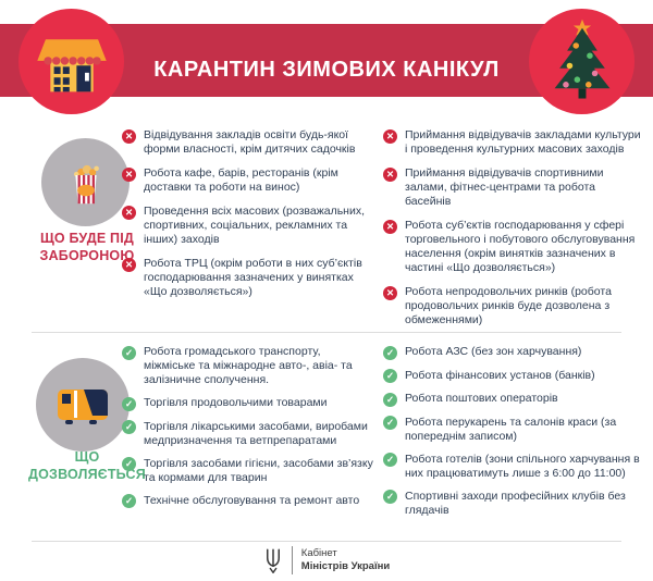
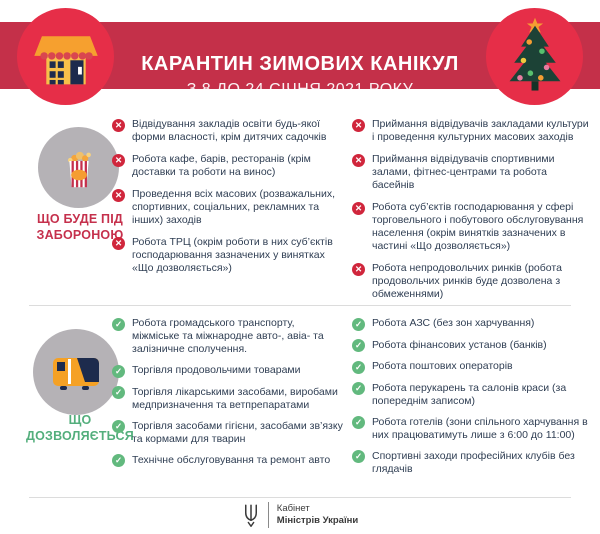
  КАРАНТИН ЗИМОВИХ КАНІКУЛ
+ З 8 ДО 24 СІЧНЯ 2021 РОКУ
  ЩО БУДЕ ПІД
  ЗАБОРОНОЮ
  ✕
  Відвідування закладів освіти будь-якої форми власності, крім дитячих садочків
  ✕
  Робота кафе, барів, ресторанів (крім доставки та роботи на винос)
  ✕
  Проведення всіх масових (розважальних, спортивних, соціальних, рекламних та інших) заходів
  ✕
  Робота ТРЦ (окрім роботи в них суб’єктів господарювання зазначених у винятках «Що дозволяється»)
  ✕
  Приймання відвідувачів закладами культури і проведення культурних масових заходів
  ✕
  Приймання відвідувачів спортивними залами, фітнес-центрами та робота басейнів
  ✕
  Робота суб’єктів господарювання у сфері торговельного і побутового обслуговування населення (окрім винятків зазначених в частині «Що дозволяється»)
  ✕
  Робота непродовольчих ринків (робота продовольчих ринків буде дозволена з обмеженнями)
  ЩО
  ДОЗВОЛЯЄТЬСЯ
  ✓
  Робота громадського транспорту, міжміське та міжнародне авто-, авіа- та залізничне сполучення.
  ✓
  Торгівля продовольчими товарами
  ✓
  Торгівля лікарськими засобами, виробами медпризначення та ветпрепаратами
  ✓
  Торгівля засобами гігієни, засобами зв’язку та кормами для тварин
  ✓
  Технічне обслуговування та ремонт авто
  ✓
  Робота АЗС (без зон харчування)
  ✓
  Робота фінансових установ (банків)
  ✓
  Робота поштових операторів
  ✓
  Робота перукарень та салонів краси (за попереднім записом)
  ✓
  Робота готелів (зони спільного харчування в них працюватимуть лише з 6:00 до 11:00)
  ✓
  Спортивні заходи професійних клубів без глядачів
  Кабінет
  Міністрів України
